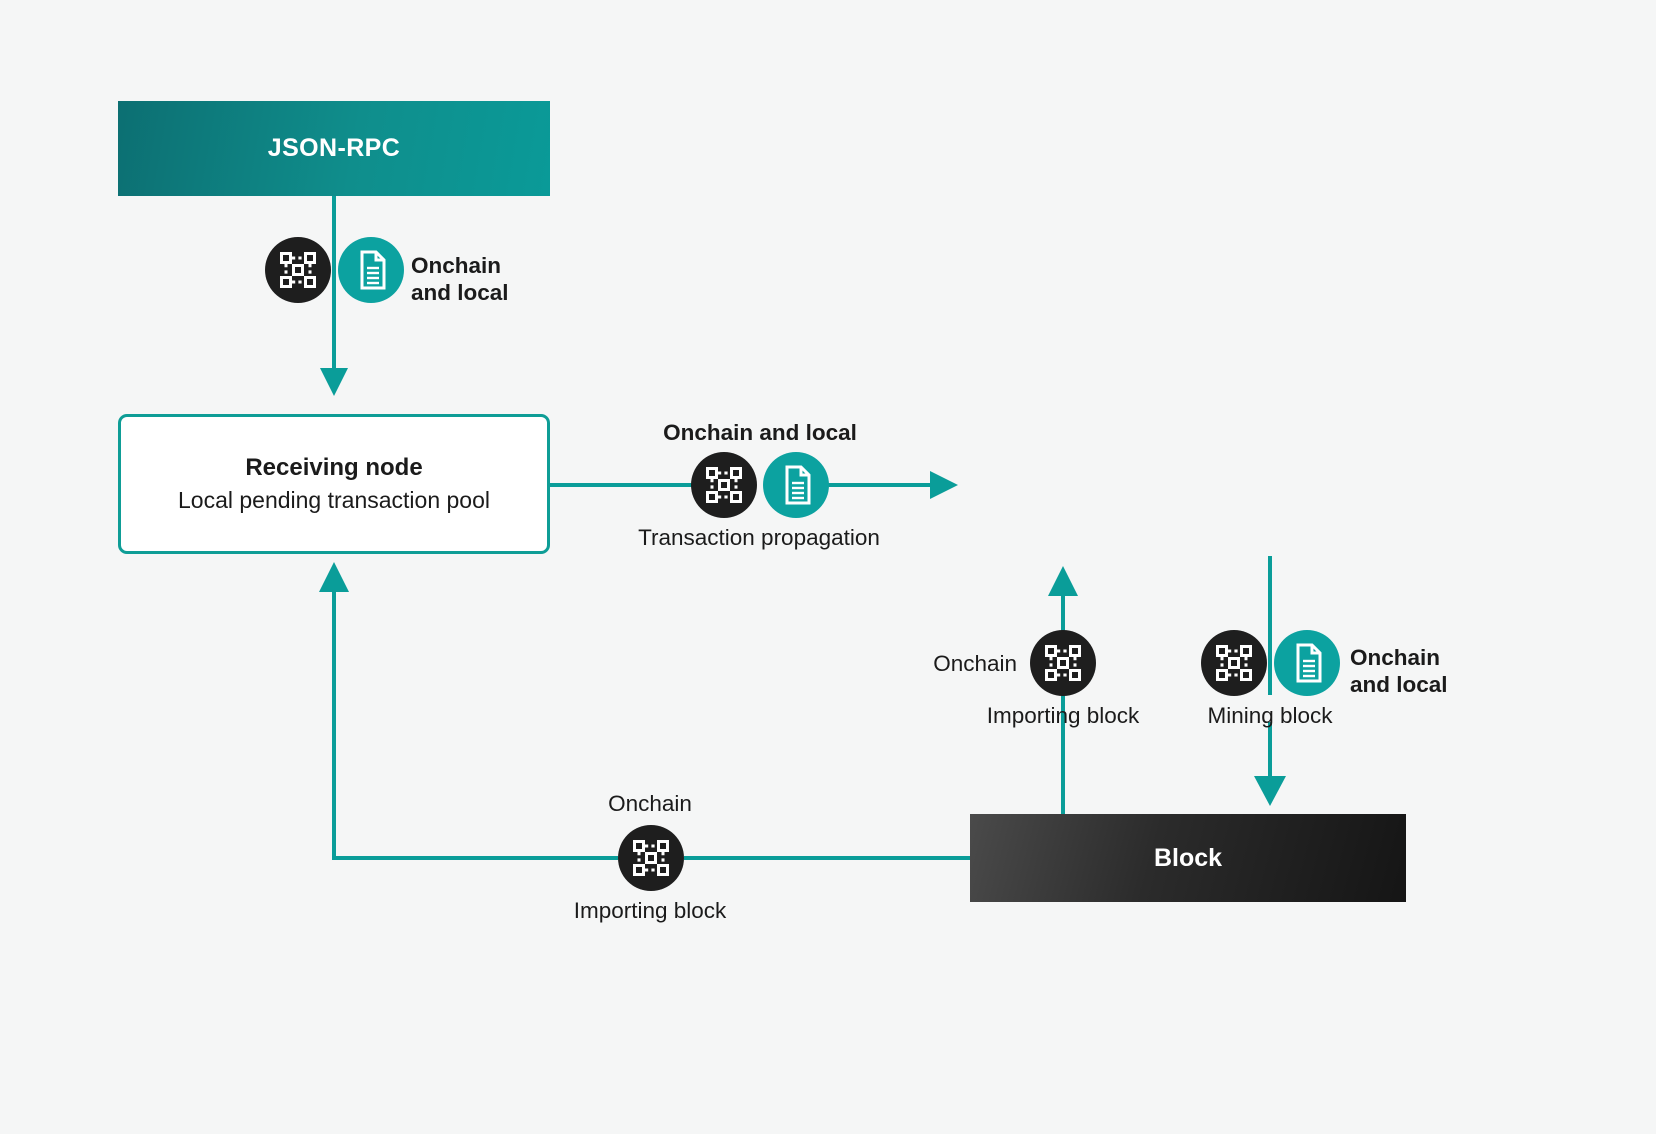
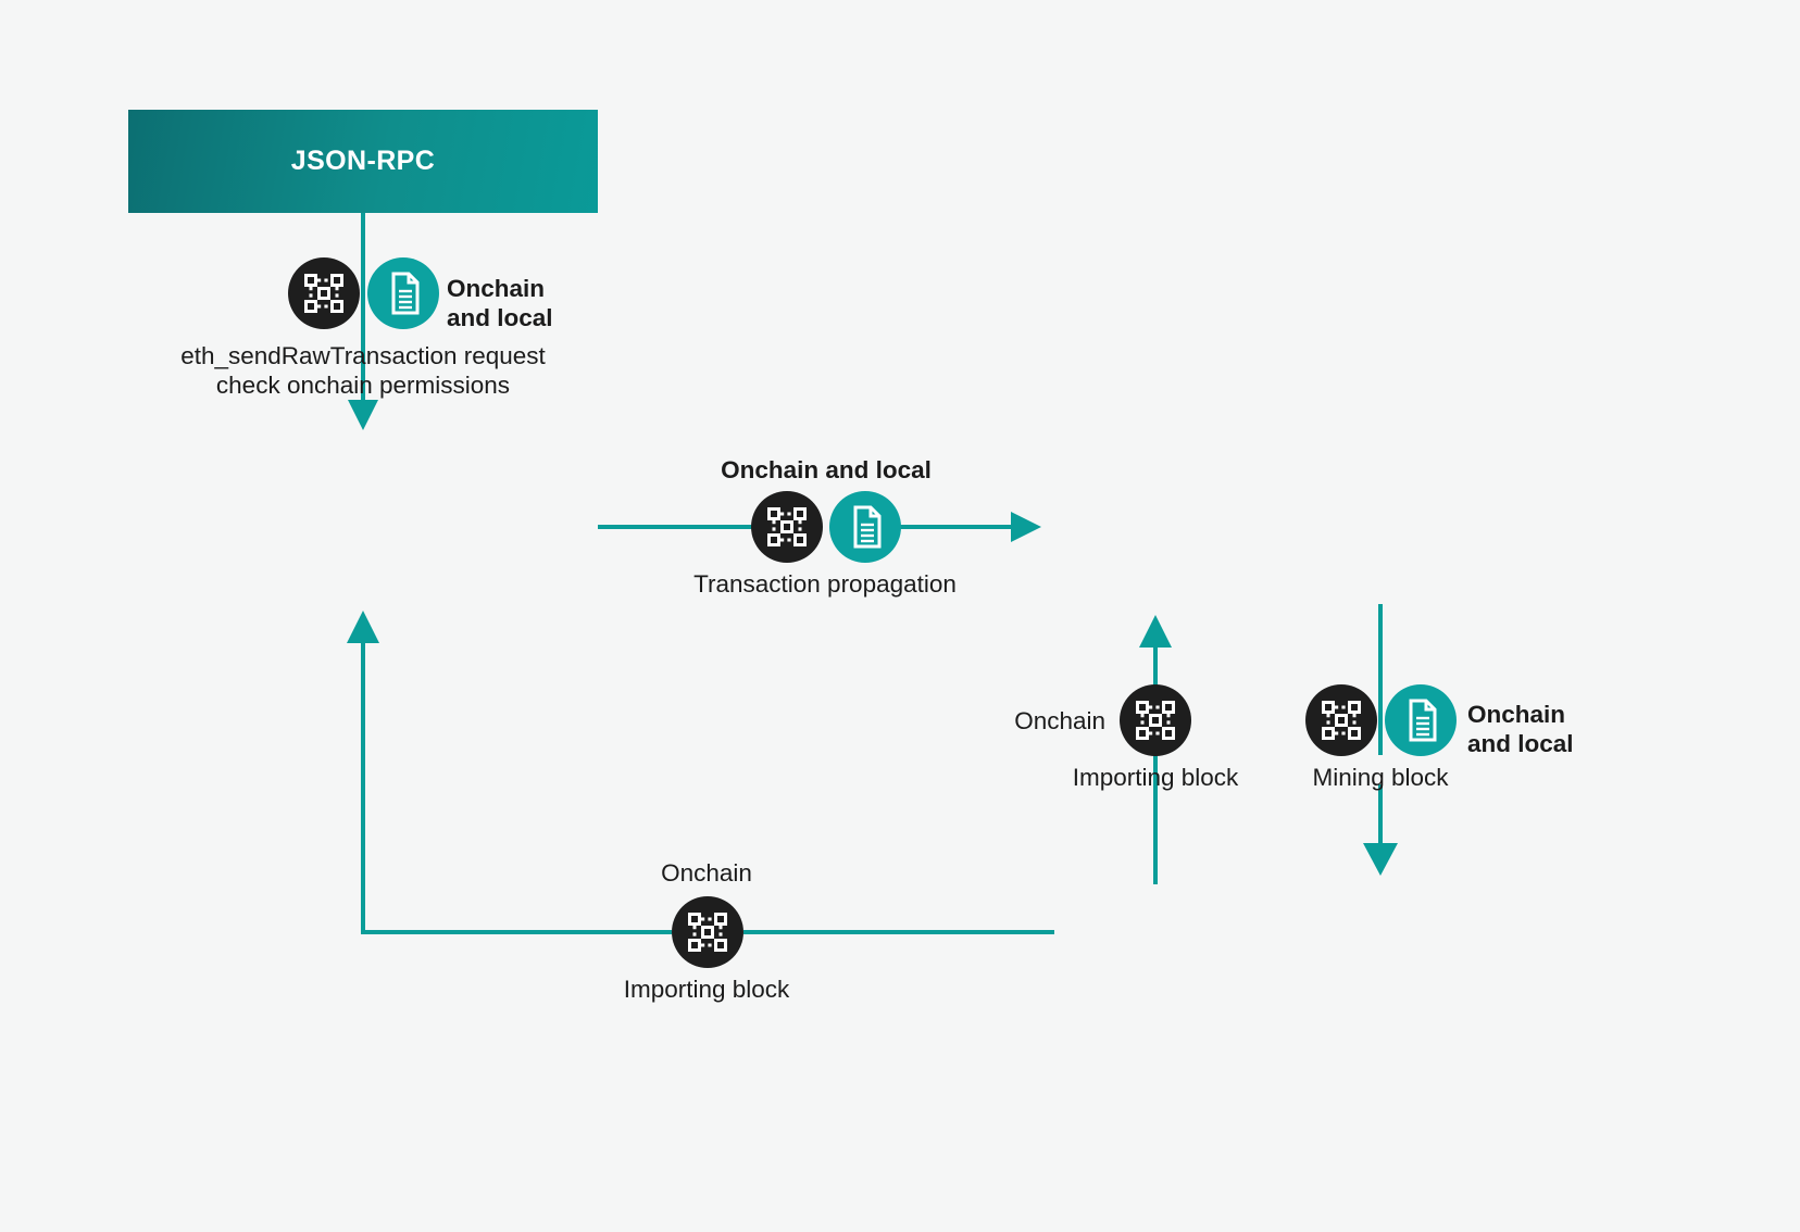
  JSON-RPC
- Receiving node
- Local pending transaction pool
- Block
  Onchain
  and local
+ eth_sendRawTransaction request
+ check onchain permissions
  Onchain and local
  Transaction propagation
  Onchain
  Importing block
  Onchain
  and local
  Mining block
  Onchain
  Importing block
